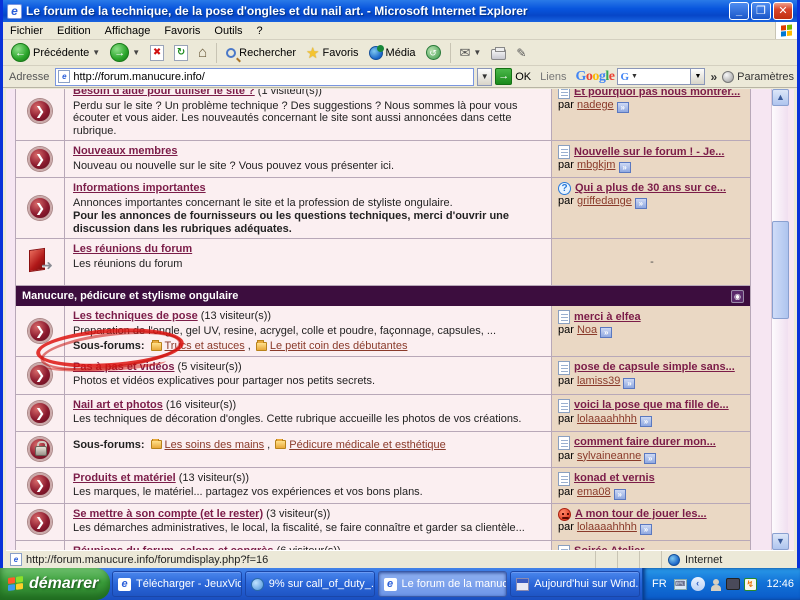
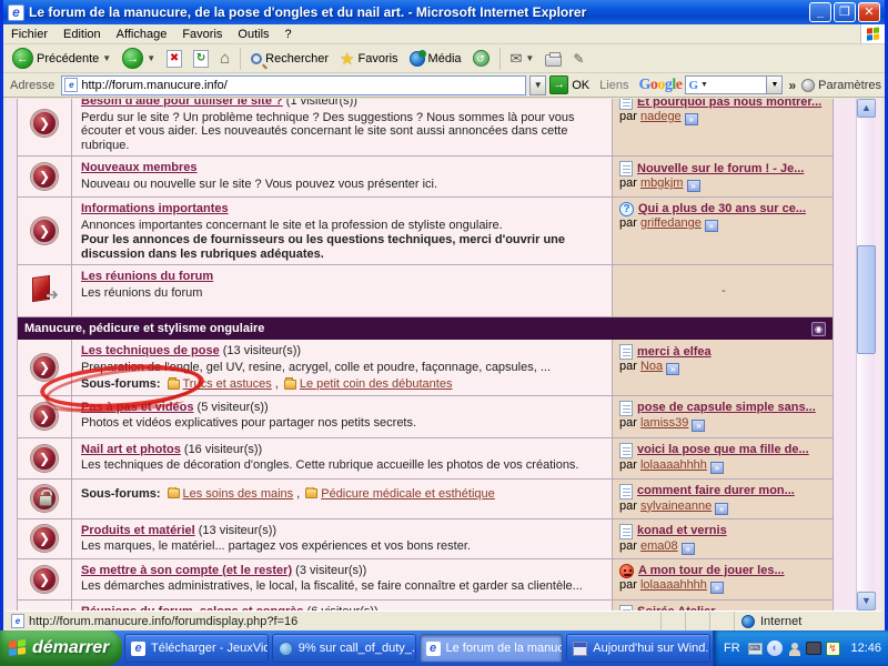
  e
- Le forum de la technique, de la pose d'ongles et du nail art. - Microsoft Internet Explorer
+ Le forum de la manucure, de la pose d'ongles et du nail art. - Microsoft Internet Explorer
  _
  ❐
  ✕
  Fichier Edition Affichage Favoris Outils ?
  ←
  Précédente
  ▼
  →
  ▼
  ✖
  ↻
  ⌂
  Rechercher
  ★
  Favoris
  Média
  ↺
  ✉
  ▼
  ✎
  Adresse
  e
  http://forum.manucure.info/
  ▼
  →
  OK
  Liens
  Google
  G
  »
  Paramètres
  ❯
  Besoin d'aide pour utiliser le site ? (1 visiteur(s))
  Perdu sur le site ? Un problème technique ? Des suggestions ? Nous sommes là pour vous écouter et vous aider. Les nouveautés concernant le site sont aussi annoncées dans cette rubrique.
  Et pourquoi pas nous montrer...
  par nadege »
  ❯
  Nouveaux membres
  Nouveau ou nouvelle sur le site ? Vous pouvez vous présenter ici.
  Nouvelle sur le forum ! - Je...
  par mbgkjm »
  ❯
  Informations importantes
  Annonces importantes concernant le site et la profession de styliste ongulaire.
  Pour les annonces de fournisseurs ou les questions techniques, merci d'ouvrir une discussion dans les rubriques adéquates.
  ?
  Qui a plus de 30 ans sur ce...
  par griffedange »
  ➜
  Les réunions du forum
  Les réunions du forum
  -
  Manucure, pédicure et stylisme ongulaire
  ◉
  ❯
  Les techniques de pose (13 visiteur(s))
  Preparation de l'ongle, gel UV, resine, acrygel, colle et poudre, façonnage, capsules, ...
  Sous-forums:
  Trucs et astuces
  ,
  Le petit coin des débutantes
  merci à elfea
  par Noa »
  ❯
  Pas à pas et vidéos (5 visiteur(s))
  Photos et vidéos explicatives pour partager nos petits secrets.
  pose de capsule simple sans...
  par lamiss39 »
  ❯
  Nail art et photos (16 visiteur(s))
  Les techniques de décoration d'ongles. Cette rubrique accueille les photos de vos créations.
  voici la pose que ma fille de...
  par lolaaaahhhh »
  Sous-forums:
  Les soins des mains
  ,
  Pédicure médicale et esthétique
  comment faire durer mon...
  par sylvaineanne »
  ❯
  Produits et matériel (13 visiteur(s))
- Les marques, le matériel... partagez vos expériences et vos bons plans.
+ Les marques, le matériel... partagez vos expériences et vos bons rester.
  konad et vernis
  par ema08 »
  ❯
  Se mettre à son compte (et le rester) (3 visiteur(s))
  Les démarches administratives, le local, la fiscalité, se faire connaître et garder sa clientèle...
  A mon tour de jouer les...
  par lolaaaahhhh »
  ▲
  ▼
  e
  http://forum.manucure.info/forumdisplay.php?f=16
  Internet
  démarrer
  e
  Télécharger - JeuxVid
  9% sur call_of_duty_.
  e
  Le forum de la manuc
  Aujourd'hui sur Wind.
  FR
  ‹
  ↯
  12:46
